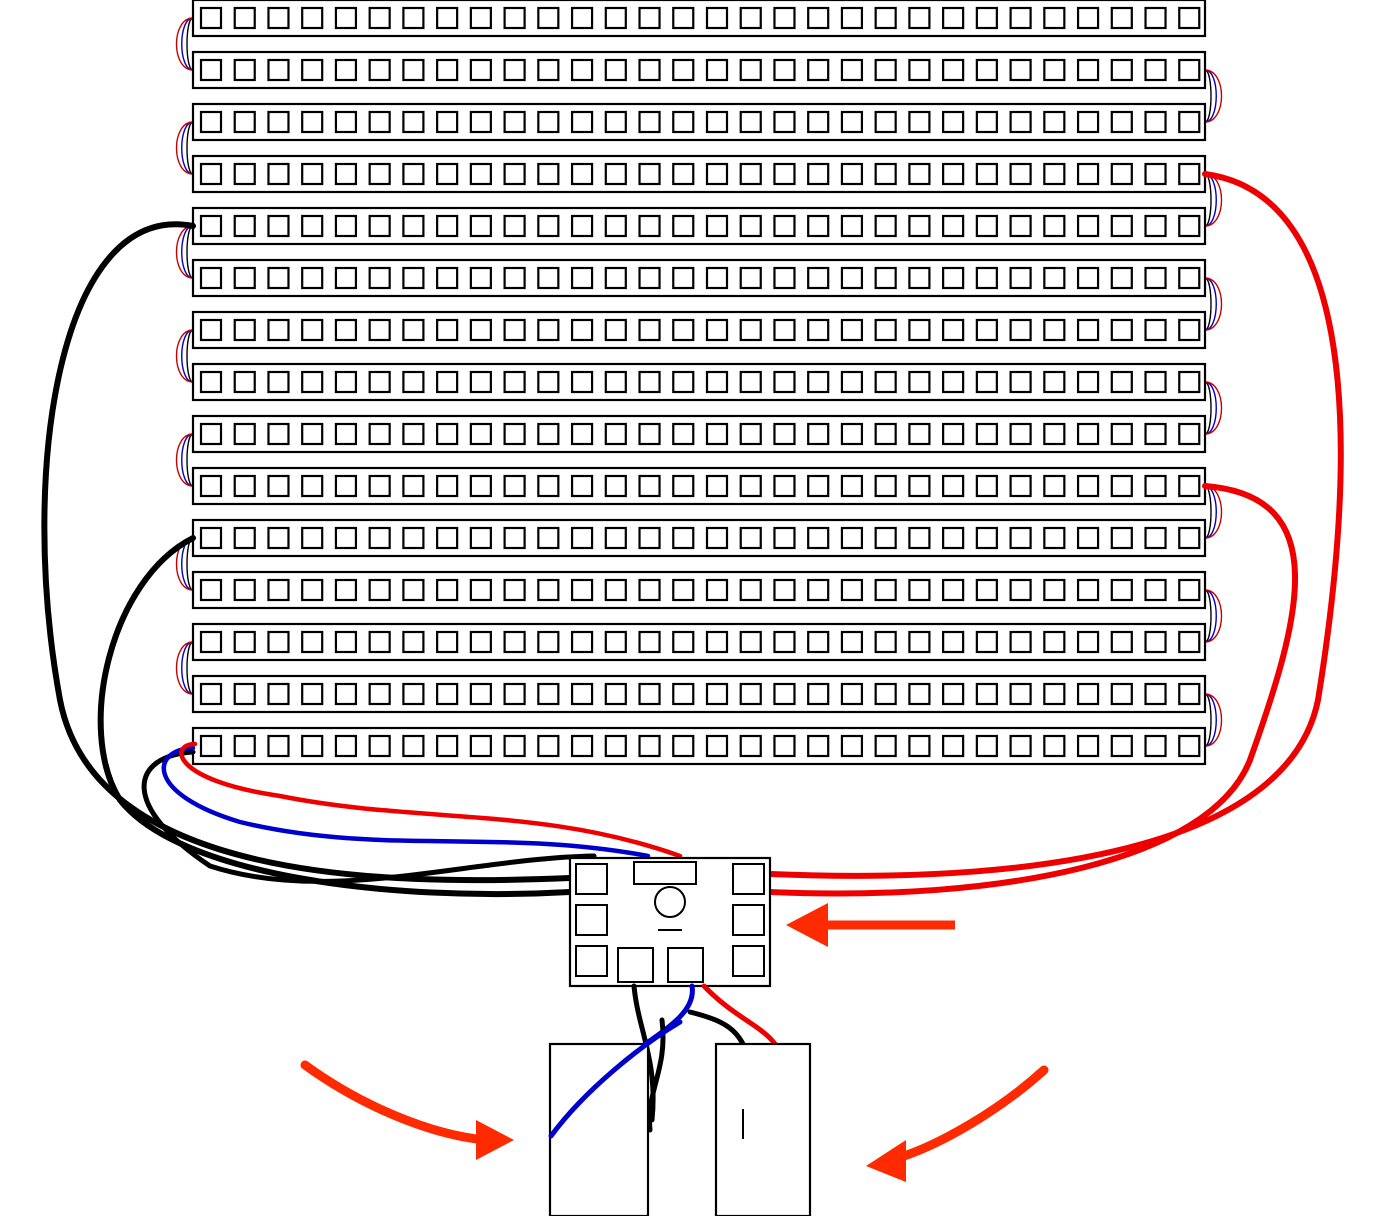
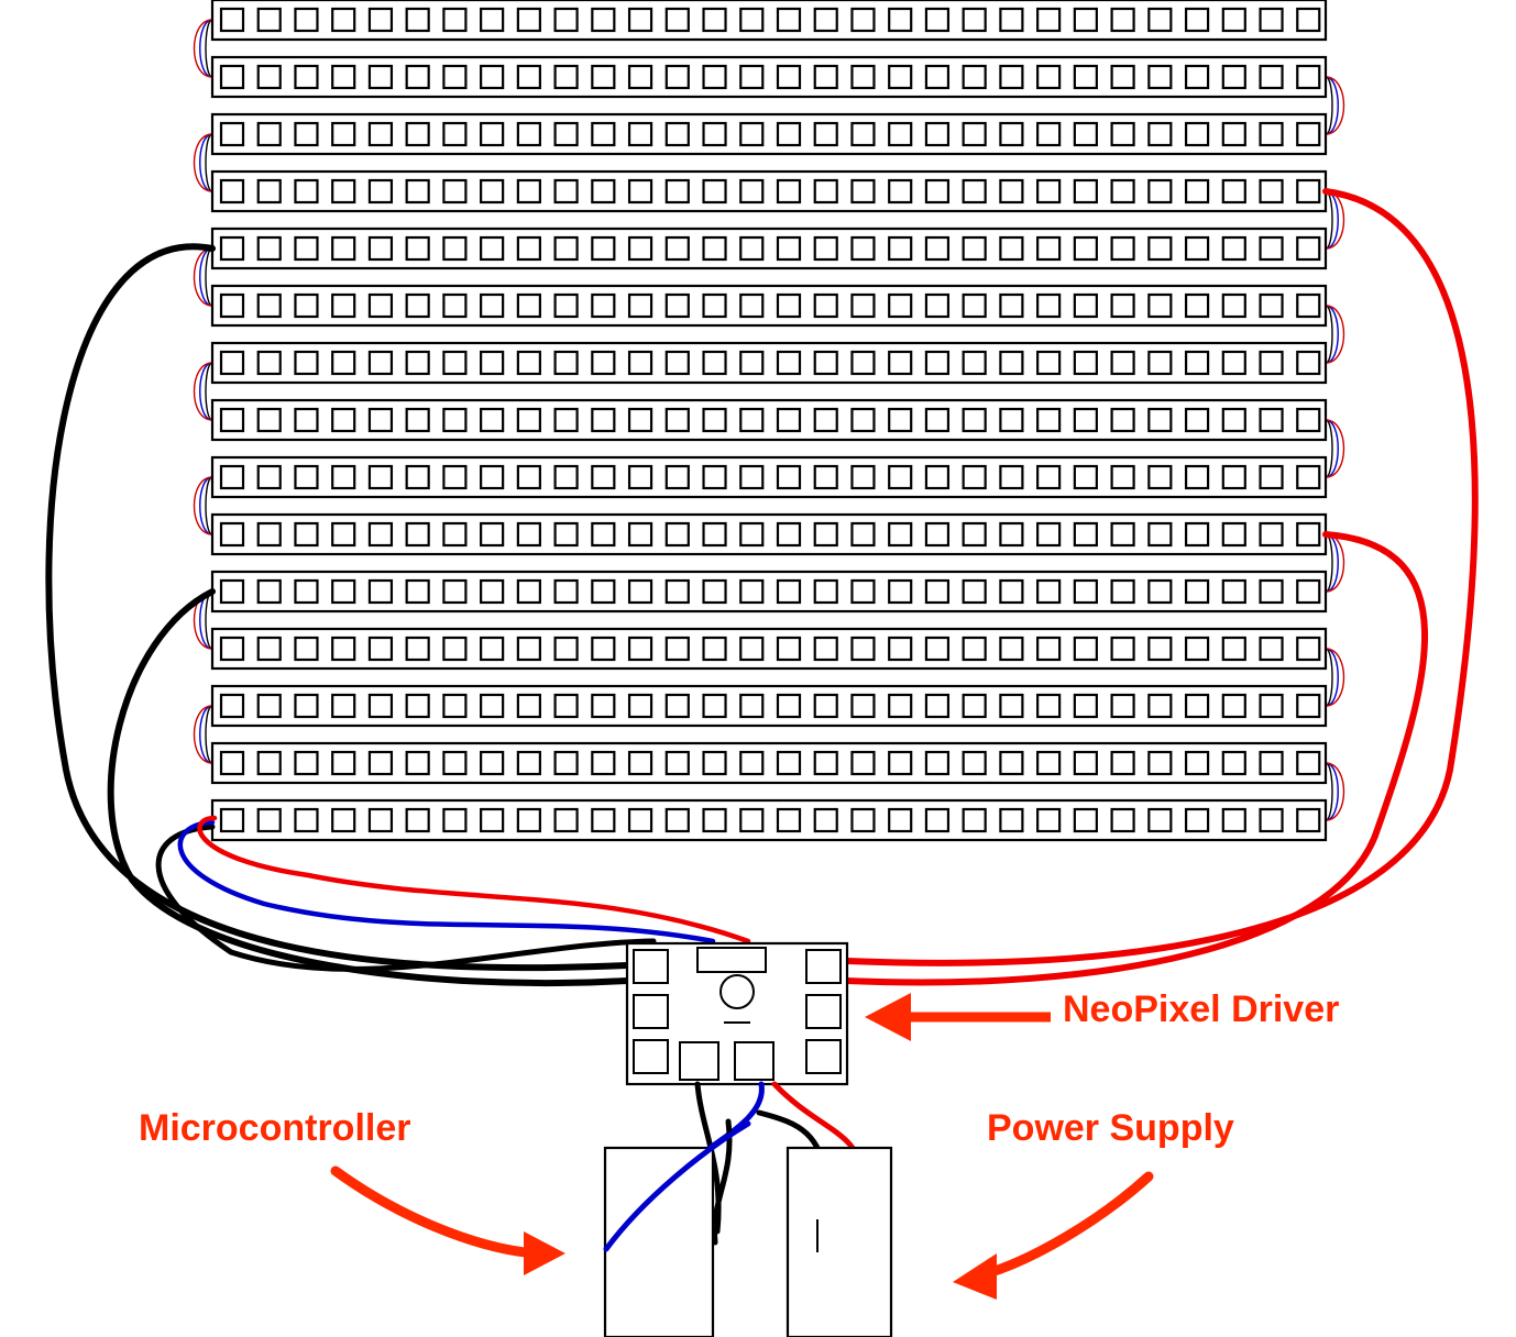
+ NeoPixel Driver
+ Microcontroller
+ Power Supply
